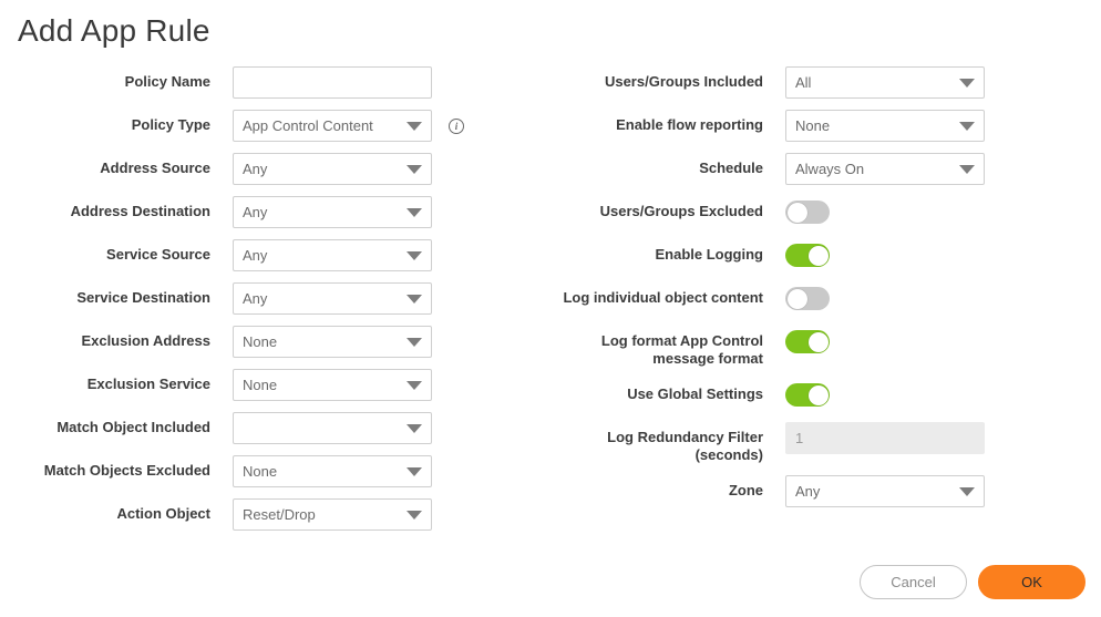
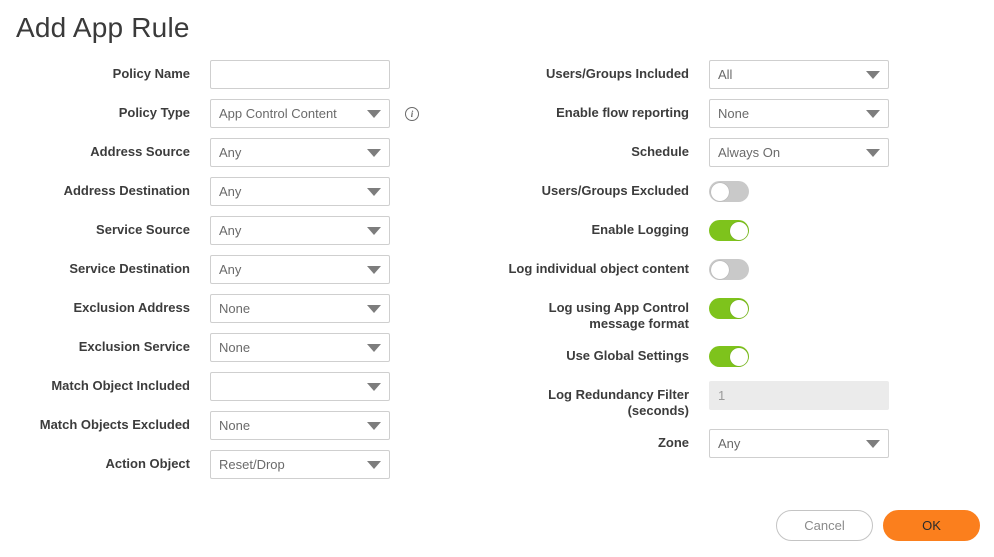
  Add App Rule
  Policy Name
  Policy Type
  App Control Content
  i
  Address Source
  Any
  Address Destination
  Any
  Service Source
  Any
  Service Destination
  Any
  Exclusion Address
  None
  Exclusion Service
  None
  Match Object Included
  Match Objects Excluded
  None
  Action Object
  Reset/Drop
  Users/Groups Included
  All
  Enable flow reporting
  None
  Schedule
  Always On
  Users/Groups Excluded
  Enable Logging
  Log individual object content
- Log format App Control message format
+ Log using App Control message format
  Use Global Settings
  Log Redundancy Filter (seconds)
  1
  Zone
  Any
  Cancel
  OK
